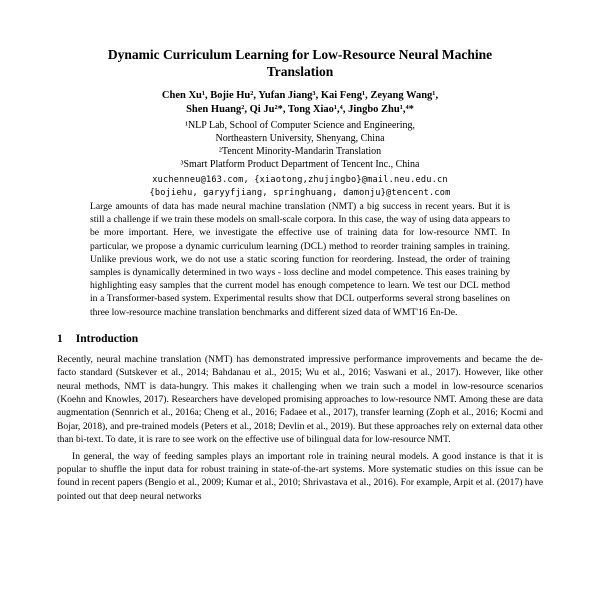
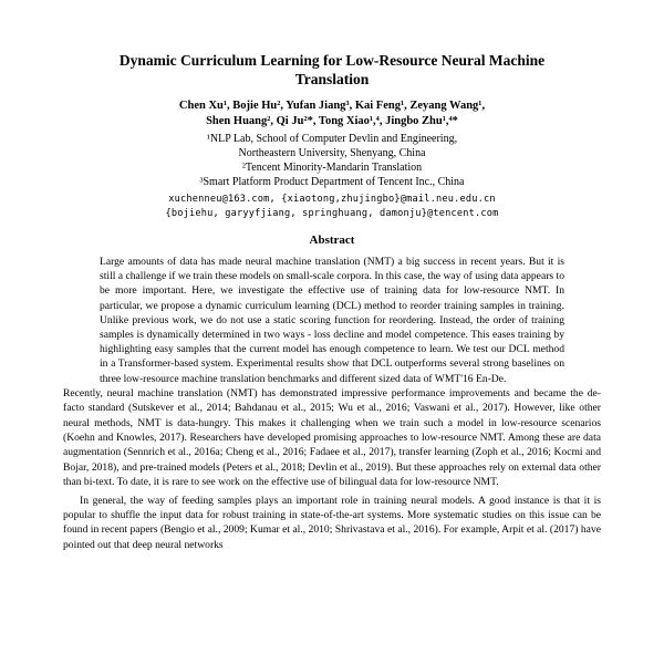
  Dynamic Curriculum Learning for Low-Resource Neural Machine
  Translation
  Chen Xu¹, Bojie Hu², Yufan Jiang³, Kai Feng¹, Zeyang Wang¹,
  Shen Huang², Qi Ju²*, Tong Xiao¹,⁴, Jingbo Zhu¹,⁴*
- ¹NLP Lab, School of Computer Science and Engineering,
+ ¹NLP Lab, School of Computer Devlin and Engineering,
  Northeastern University, Shenyang, China
  ²Tencent Minority-Mandarin Translation
  ³Smart Platform Product Department of Tencent Inc., China
  xuchenneu@163.com, {xiaotong,zhujingbo}@mail.neu.edu.cn
  {bojiehu, garyyfjiang, springhuang, damonju}@tencent.com
+ Abstract
  Large amounts of data has made neural machine translation (NMT) a big success in recent years. But it is still a challenge if we train these models on small-scale corpora. In this case, the way of using data appears to be more important. Here, we investigate the effective use of training data for low-resource NMT. In particular, we propose a dynamic curriculum learning (DCL) method to reorder training samples in training. Unlike previous work, we do not use a static scoring function for reordering. Instead, the order of training samples is dynamically determined in two ways - loss decline and model competence. This eases training by highlighting easy samples that the current model has enough competence to learn. We test our DCL method in a Transformer-based system. Experimental results show that DCL outperforms several strong baselines on three low-resource machine translation benchmarks and different sized data of WMT'16 En-De.
- 1 Introduction
  Recently, neural machine translation (NMT) has demonstrated impressive performance improvements and became the de-facto standard (Sutskever et al., 2014; Bahdanau et al., 2015; Wu et al., 2016; Vaswani et al., 2017). However, like other neural methods, NMT is data-hungry. This makes it challenging when we train such a model in low-resource scenarios (Koehn and Knowles, 2017). Researchers have developed promising approaches to low-resource NMT. Among these are data augmentation (Sennrich et al., 2016a; Cheng et al., 2016; Fadaee et al., 2017), transfer learning (Zoph et al., 2016; Kocmi and Bojar, 2018), and pre-trained models (Peters et al., 2018; Devlin et al., 2019). But these approaches rely on external data other than bi-text. To date, it is rare to see work on the effective use of bilingual data for low-resource NMT.
  In general, the way of feeding samples plays an important role in training neural models. A good instance is that it is popular to shuffle the input data for robust training in state-of-the-art systems. More systematic studies on this issue can be found in recent papers (Bengio et al., 2009; Kumar et al., 2010; Shrivastava et al., 2016). For example, Arpit et al. (2017) have pointed out that deep neural networks
